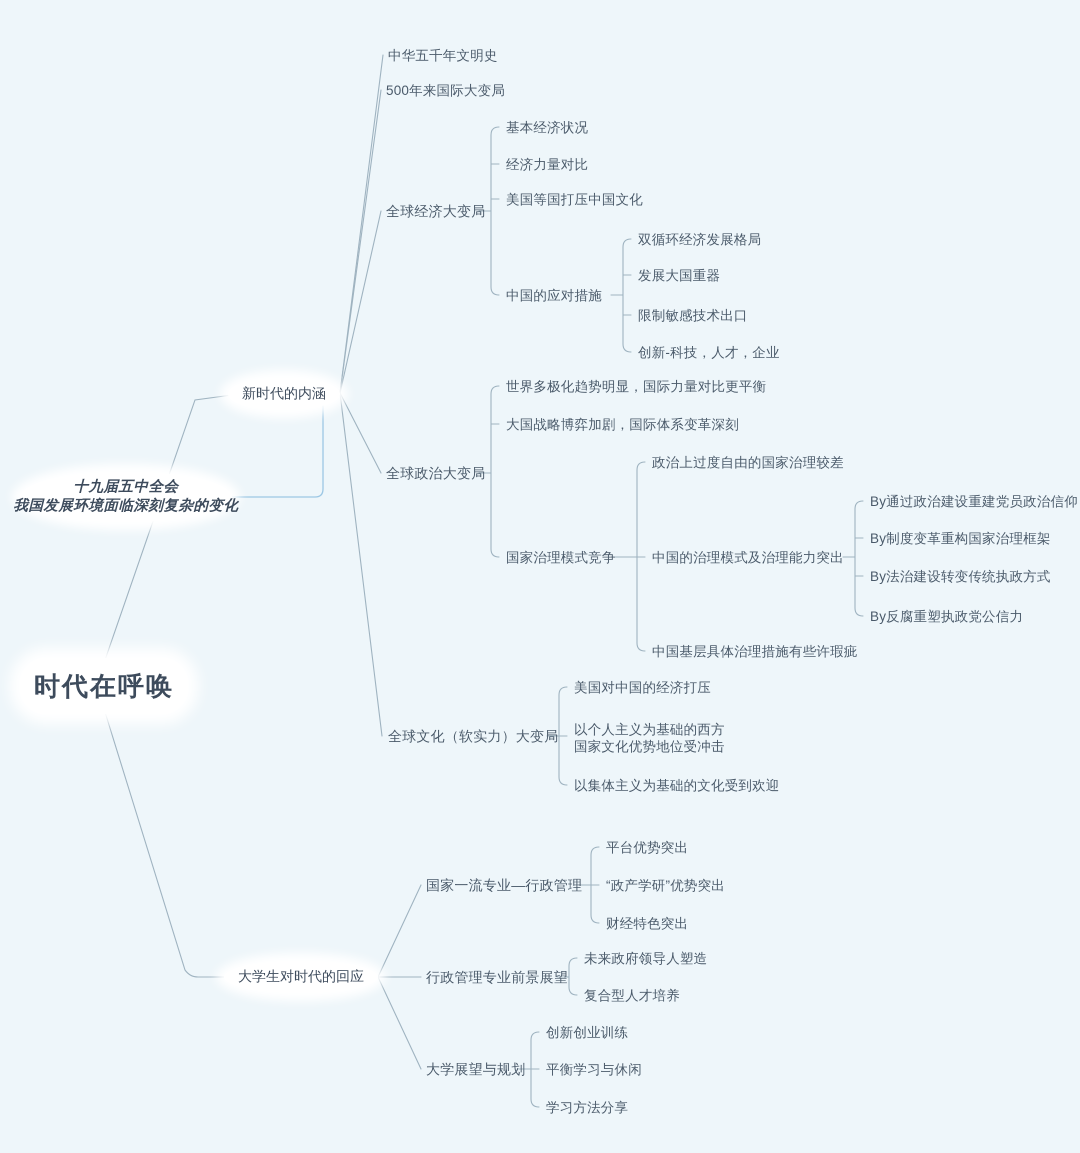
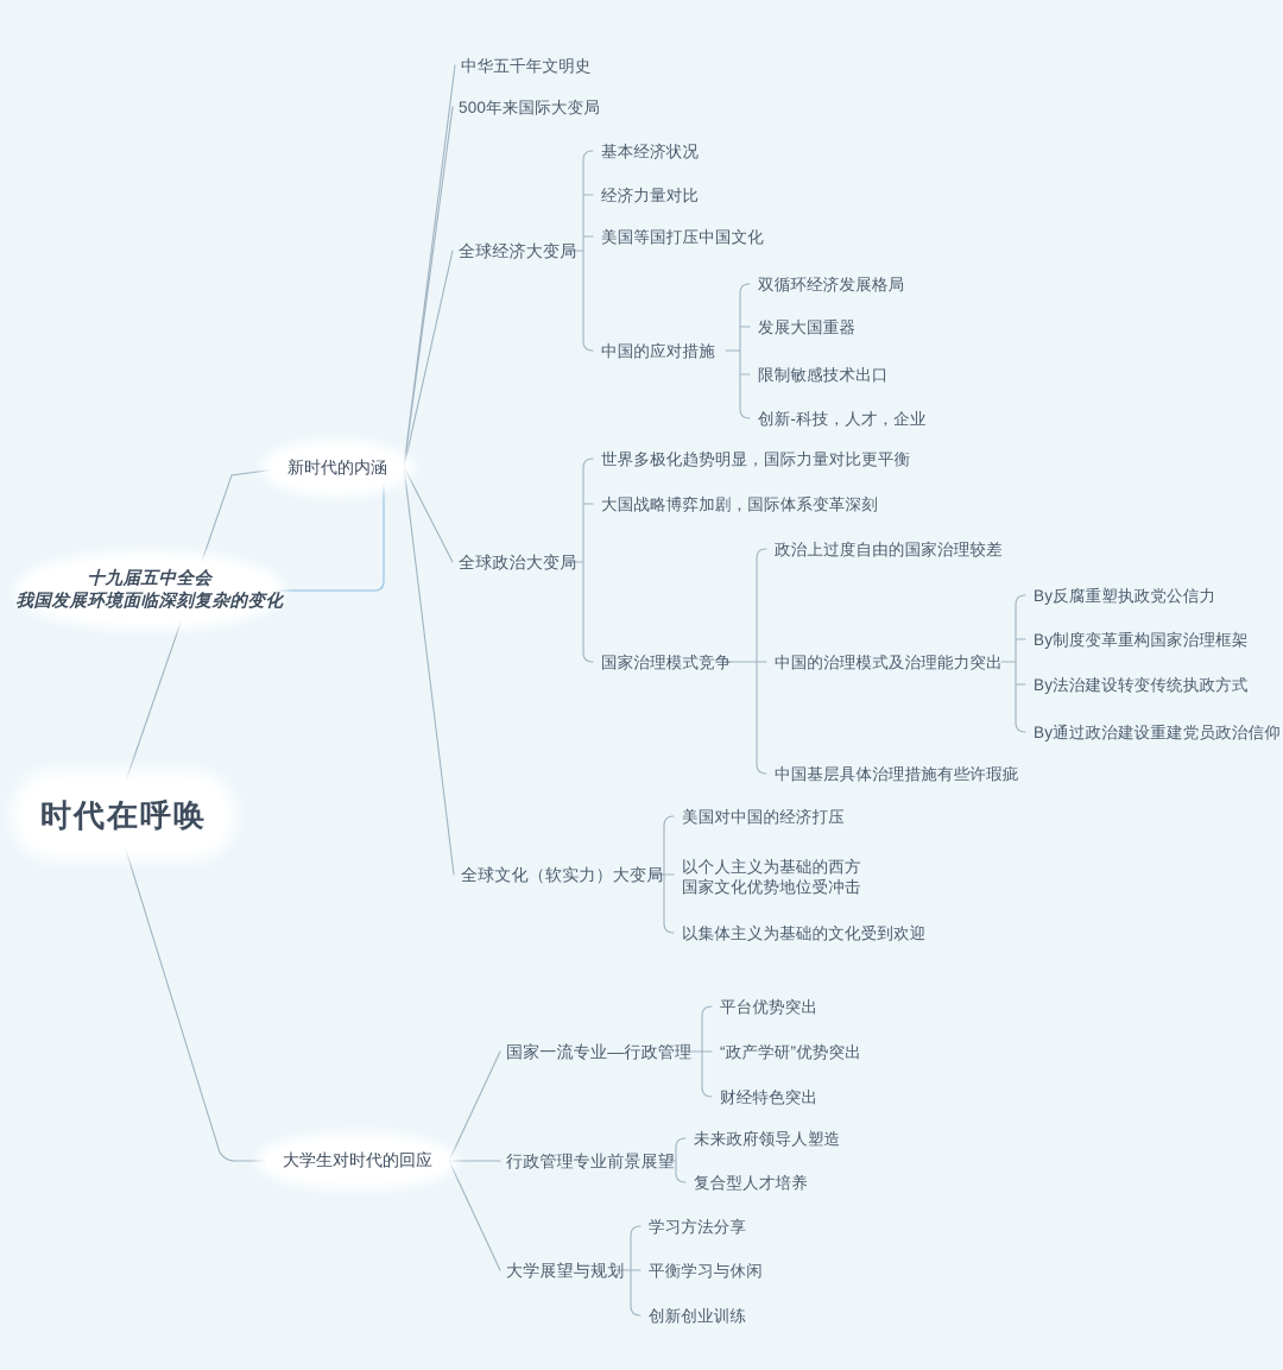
  时代在呼唤
  十九届五中全会
  我国发展环境面临深刻复杂的变化
  新时代的内涵
  大学生对时代的回应
  中华五千年文明史
  500年来国际大变局
  全球经济大变局
  全球政治大变局
  全球文化（软实力）大变局
  基本经济状况
  经济力量对比
  美国等国打压中国文化
  中国的应对措施
  双循环经济发展格局
  发展大国重器
  限制敏感技术出口
  创新-科技，人才，企业
  世界多极化趋势明显，国际力量对比更平衡
  大国战略博弈加剧，国际体系变革深刻
  国家治理模式竞争
  政治上过度自由的国家治理较差
  中国的治理模式及治理能力突出
  中国基层具体治理措施有些许瑕疵
- By通过政治建设重建党员政治信仰
+ By反腐重塑执政党公信力
  By制度变革重构国家治理框架
  By法治建设转变传统执政方式
- By反腐重塑执政党公信力
+ By通过政治建设重建党员政治信仰
  美国对中国的经济打压
  以个人主义为基础的西方
  国家文化优势地位受冲击
  以集体主义为基础的文化受到欢迎
  国家一流专业—行政管理
  行政管理专业前景展望
  大学展望与规划
  平台优势突出
  “政产学研”优势突出
  财经特色突出
  未来政府领导人塑造
  复合型人才培养
- 创新创业训练
+ 学习方法分享
  平衡学习与休闲
- 学习方法分享
+ 创新创业训练
